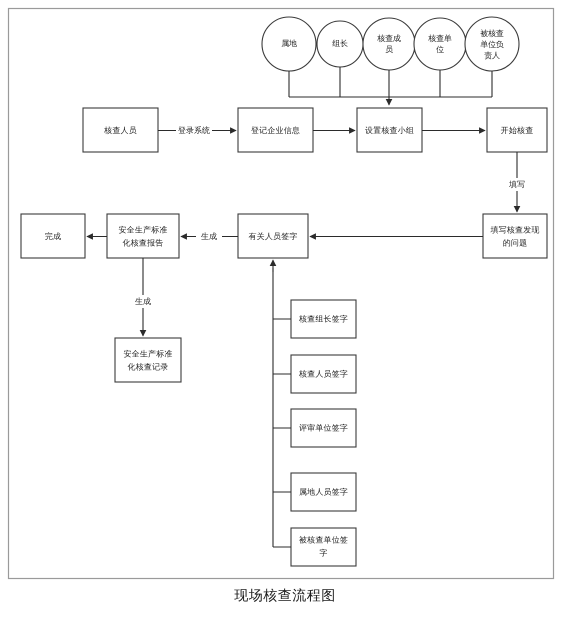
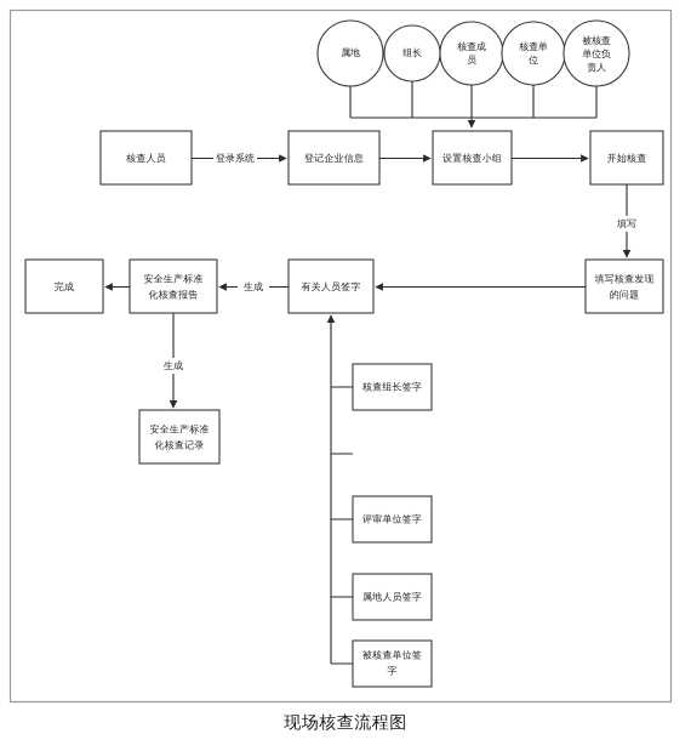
  属地
  组长
  核查成
  员
  核查单
  位
  被核查
  单位负
  责人
  核查人员
  登记企业信息
  设置核查小组
  开始核查
  登录系统
  填写
  完成
  安全生产标准
  化核查报告
  有关人员签字
  填写核查发现
  的问题
  生成
  生成
  安全生产标准
  化核查记录
  核查组长签字
- 核查人员签字
  评审单位签字
  属地人员签字
  被核查单位签
  字
  现场核查流程图
